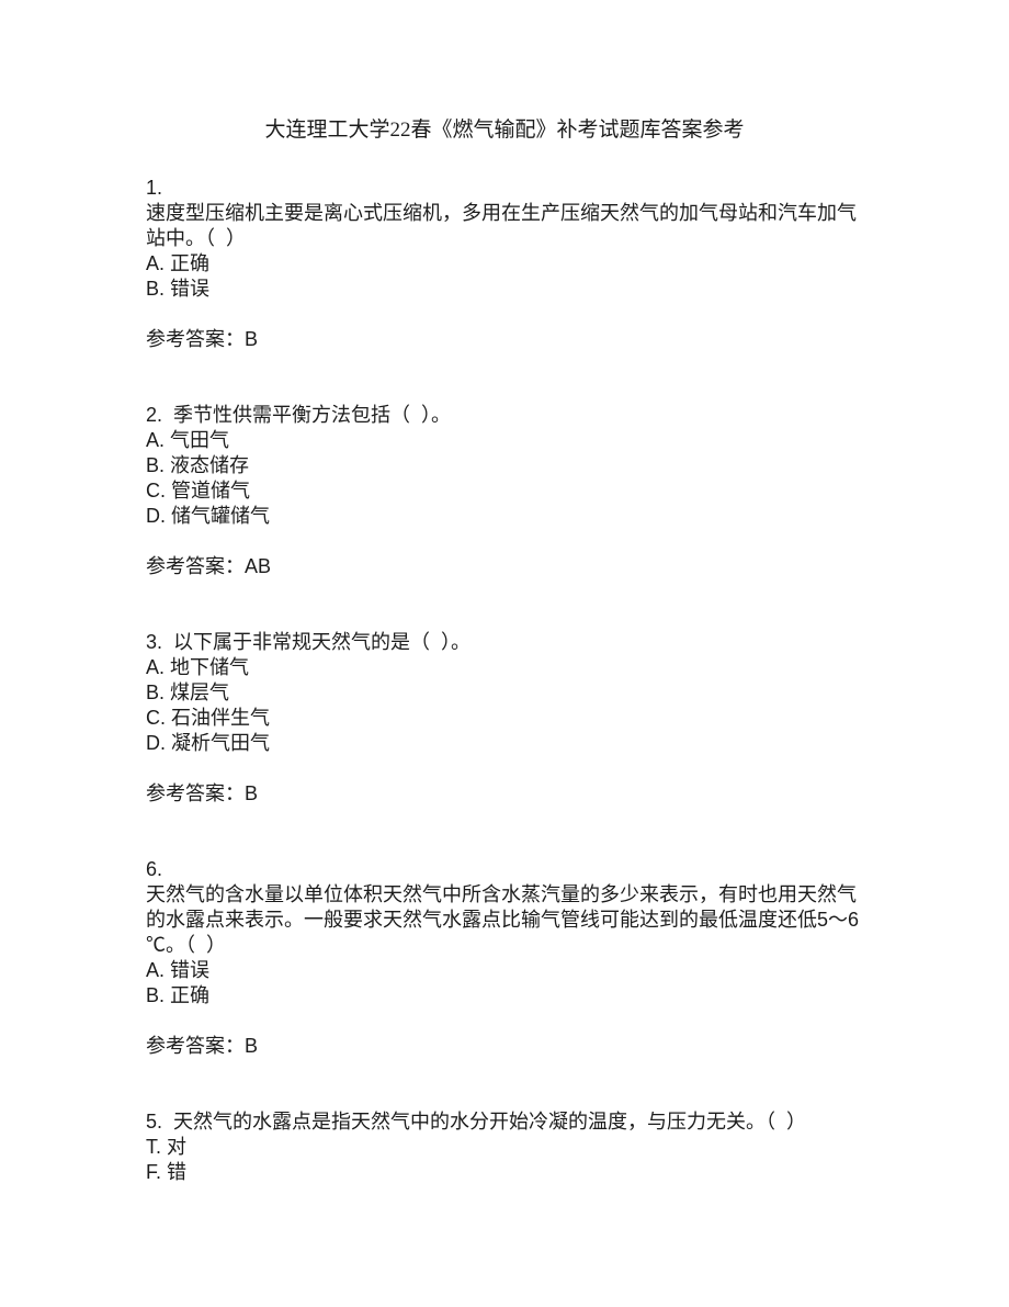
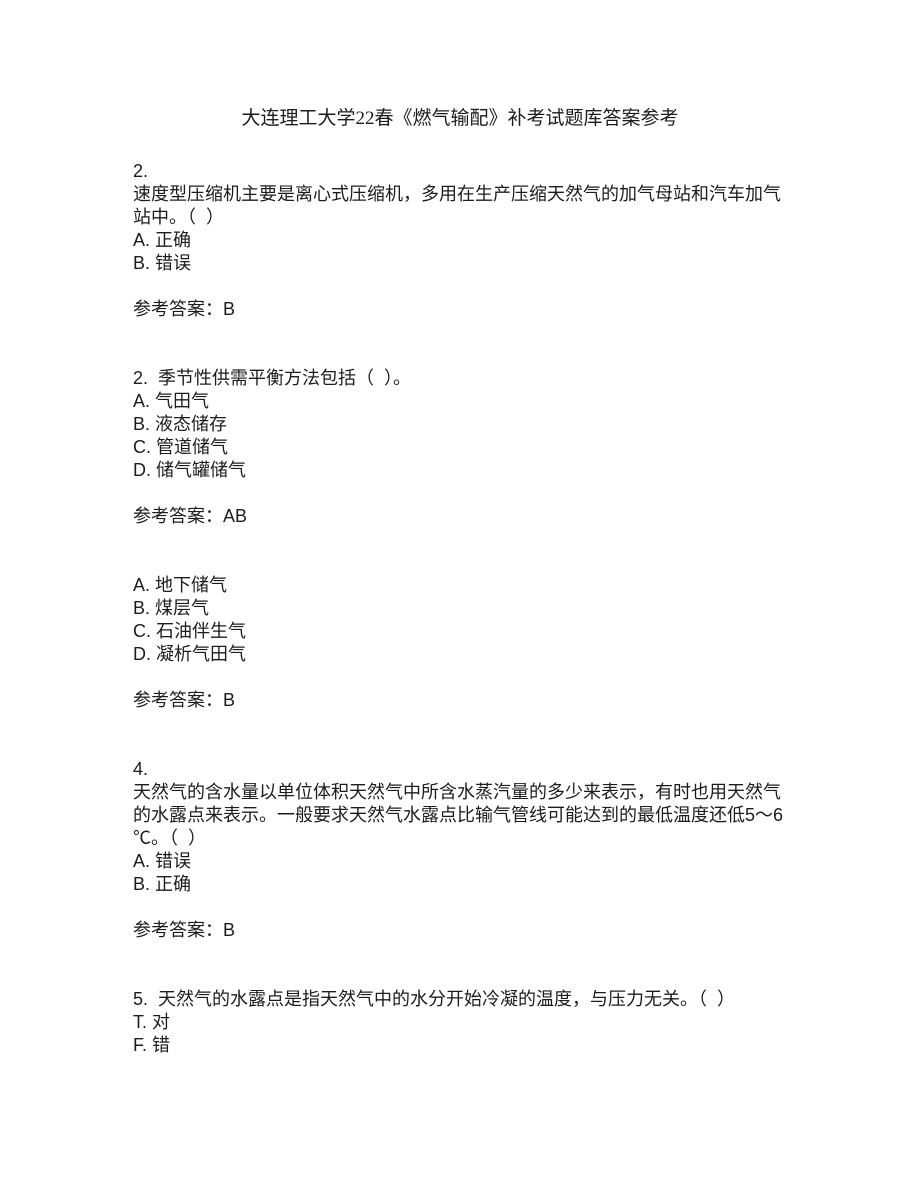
  大连理工大学22春《燃气输配》补考试题库答案参考
- 1.
+ 2.
  速度型压缩机主要是离心式压缩机，多用在生产压缩天然气的加气母站和汽车加气
  站中。（ ）
  A. 正确
  B. 错误
  参考答案：B
  2. 季节性供需平衡方法包括（ ）。
  A. 气田气
  B. 液态储存
  C. 管道储气
  D. 储气罐储气
  参考答案：AB
- 3. 以下属于非常规天然气的是（ ）。
  A. 地下储气
  B. 煤层气
  C. 石油伴生气
  D. 凝析气田气
  参考答案：B
- 6.
+ 4.
  天然气的含水量以单位体积天然气中所含水蒸汽量的多少来表示，有时也用天然气
  的水露点来表示。一般要求天然气水露点比输气管线可能达到的最低温度还低5～6
  ℃。（ ）
  A. 错误
  B. 正确
  参考答案：B
  5. 天然气的水露点是指天然气中的水分开始冷凝的温度，与压力无关。（ ）
  T. 对
  F. 错
